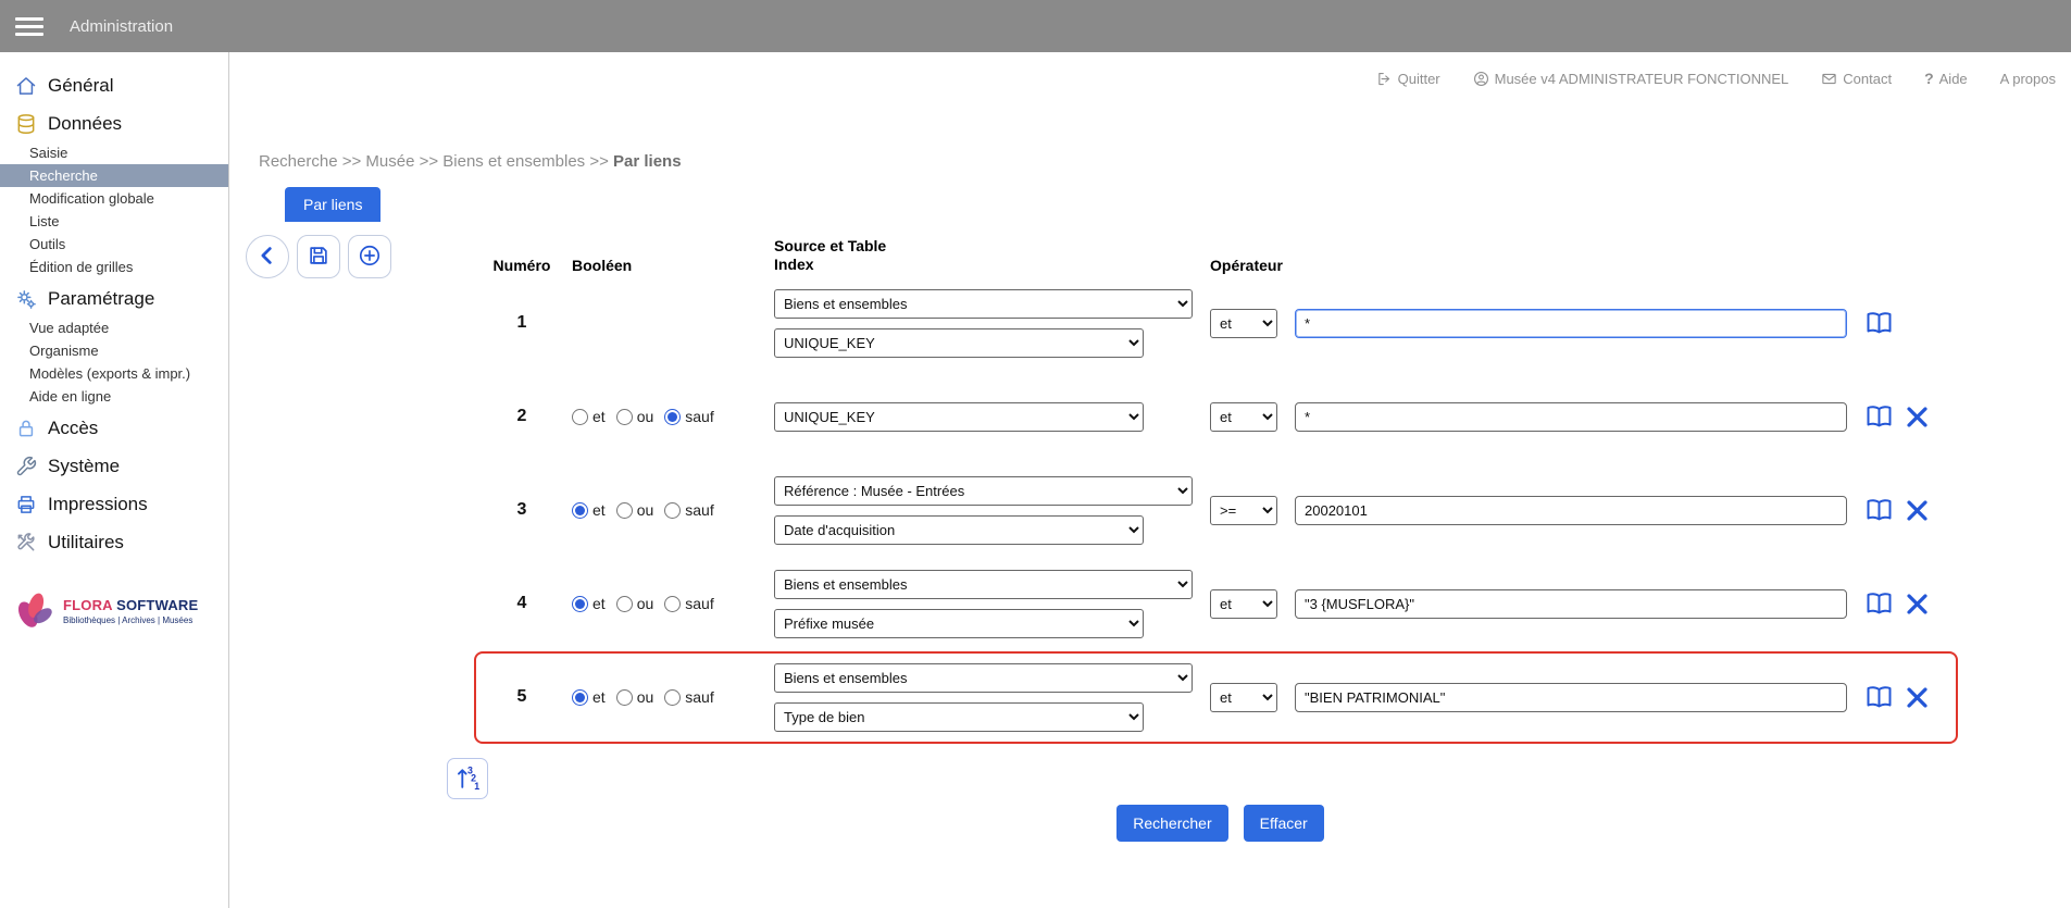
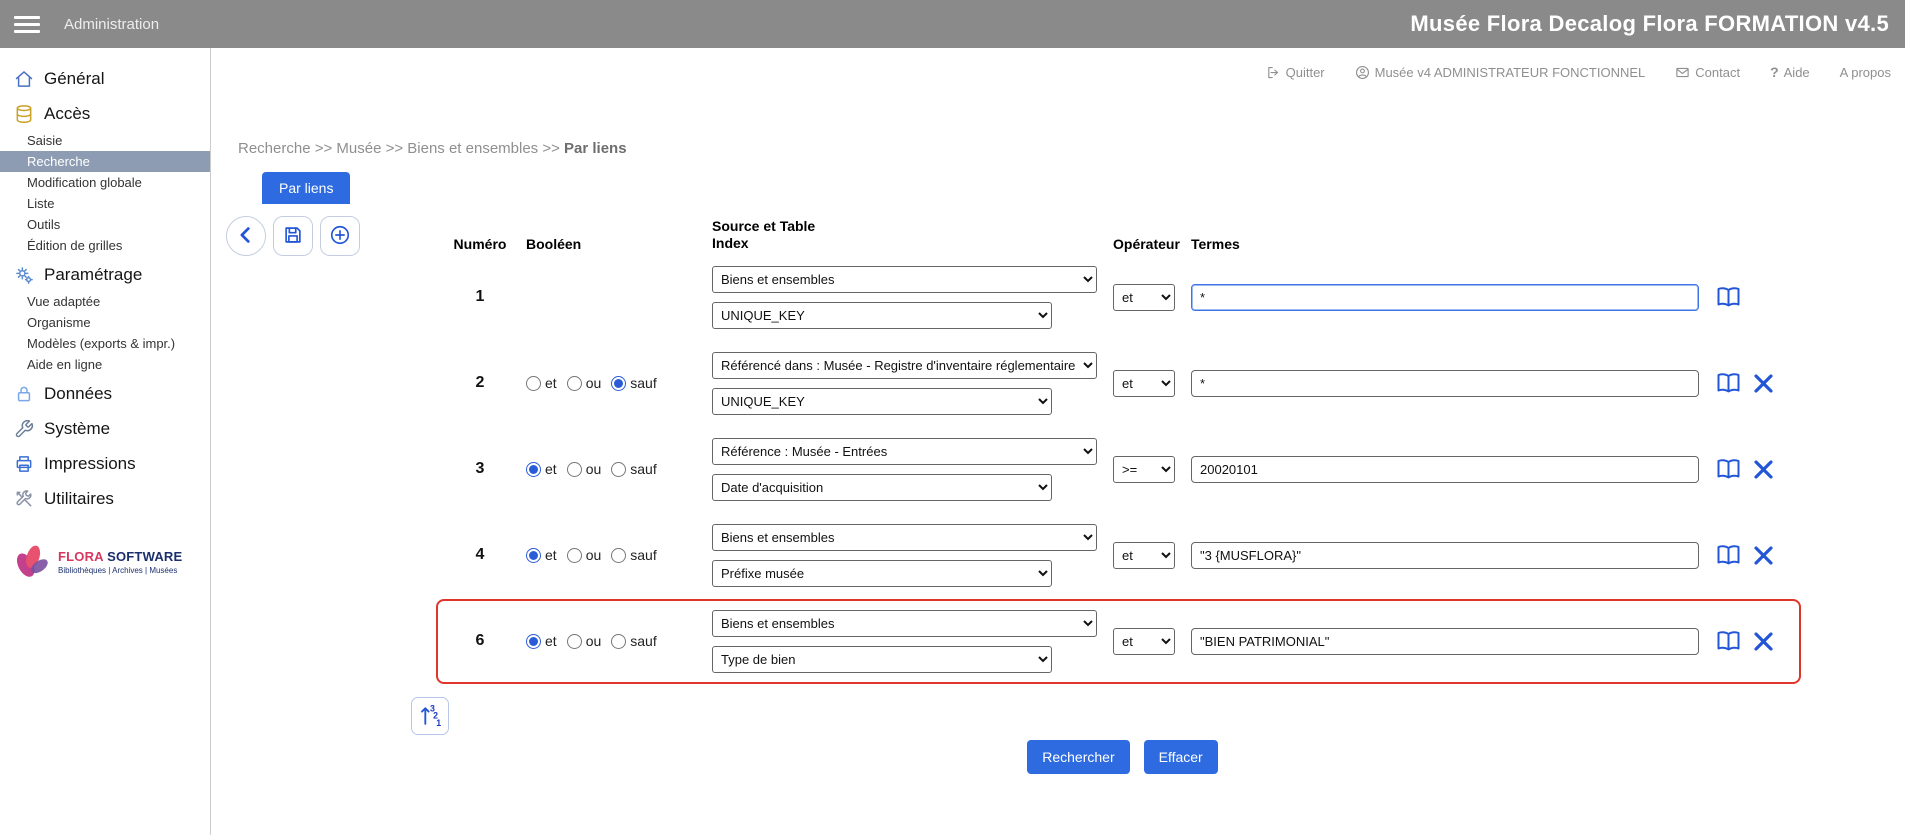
  Administration
+ Musée Flora Decalog Flora FORMATION v4.5
  Général
- Données
+ Accès
  Saisie
  Recherche
  Modification globale
  Liste
  Outils
  Édition de grilles
  Paramétrage
  Vue adaptée
  Organisme
  Modèles (exports & impr.)
  Aide en ligne
- Accès
+ Données
  Système
  Impressions
  Utilitaires
  FLORA SOFTWARE
  Bibliothèques | Archives | Musées
  Quitter
  Musée v4 ADMINISTRATEUR FONCTIONNEL
  Contact
  ?
  Aide
  A propos
  Recherche >> Musée >> Biens et ensembles >> Par liens
  Par liens
  Numéro
  Booléen
  Source et Table
  Index
  Opérateur
+ Termes
  1
  Biens et ensembles
  UNIQUE_KEY
  et
  *
  2
  et
  ou
  sauf
+ Référencé dans : Musée - Registre d'inventaire réglementaire
  UNIQUE_KEY
  et
  *
  3
  et
  ou
  sauf
  Référence : Musée - Entrées
  Date d'acquisition
  >=
  20020101
  4
  et
  ou
  sauf
  Biens et ensembles
  Préfixe musée
  et
  "3 {MUSFLORA}"
- 5
+ 6
  et
  ou
  sauf
  Biens et ensembles
  Type de bien
  et
  "BIEN PATRIMONIAL"
  3
  2
  1
  Rechercher
  Effacer
